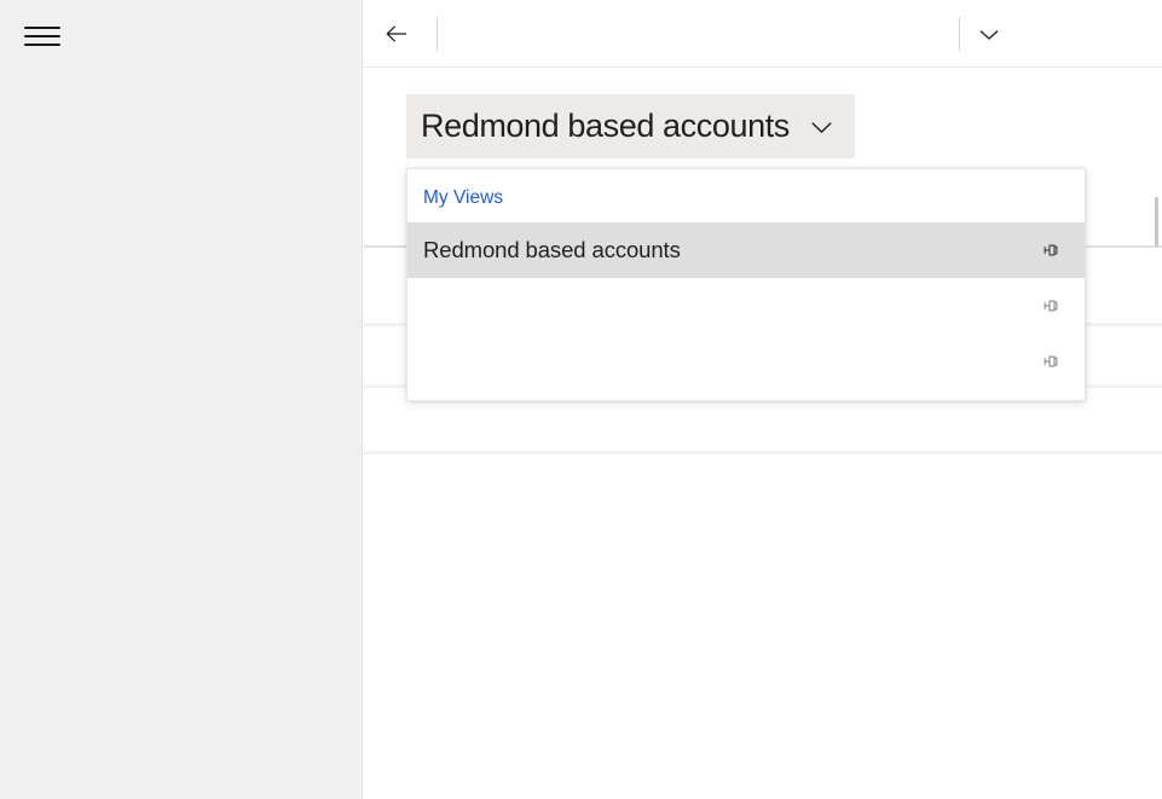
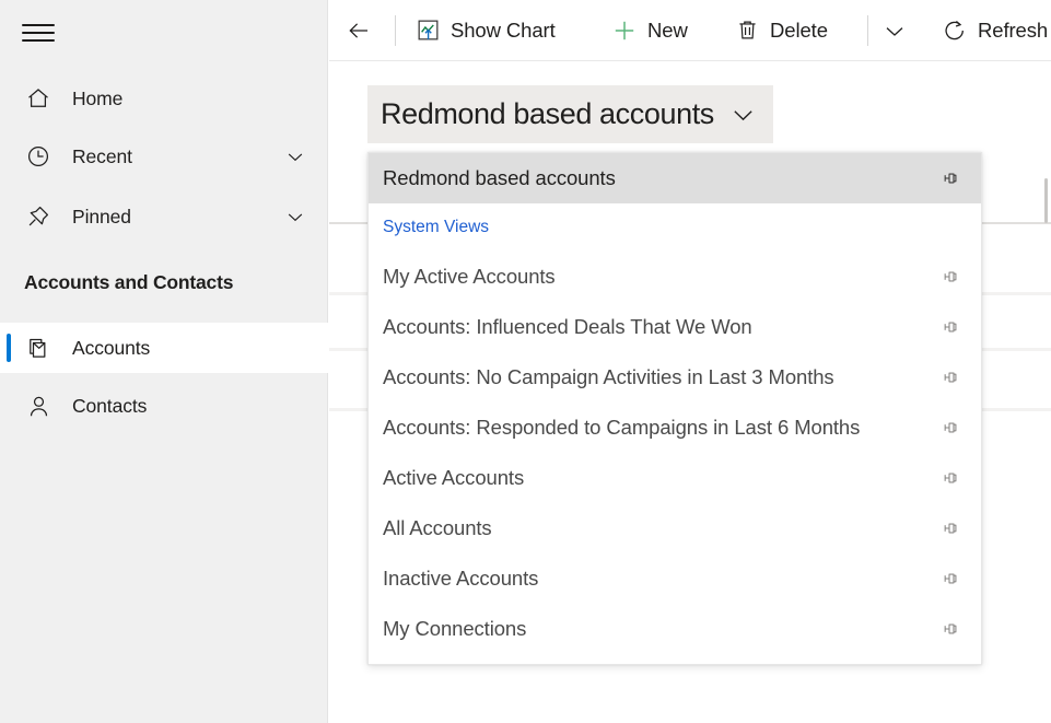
+ Home
+ Recent
+ Pinned
+ Accounts and Contacts
+ Accounts
+ Contacts
+ Show Chart
+ New
+ Delete
+ Refresh
  Redmond based accounts
- My Views
  Redmond based accounts
+ System Views
+ My Active Accounts
+ Accounts: Influenced Deals That We Won
+ Accounts: No Campaign Activities in Last 3 Months
+ Accounts: Responded to Campaigns in Last 6 Months
+ Active Accounts
+ All Accounts
+ Inactive Accounts
+ My Connections
